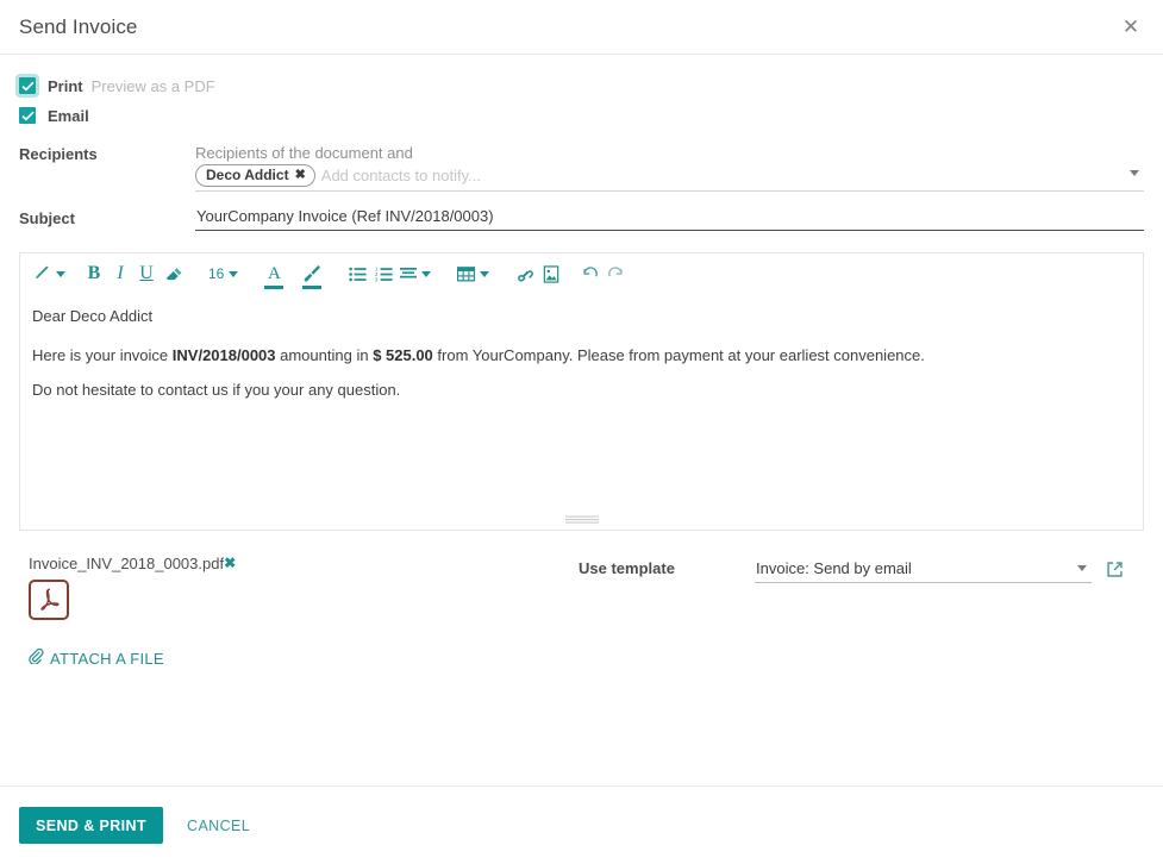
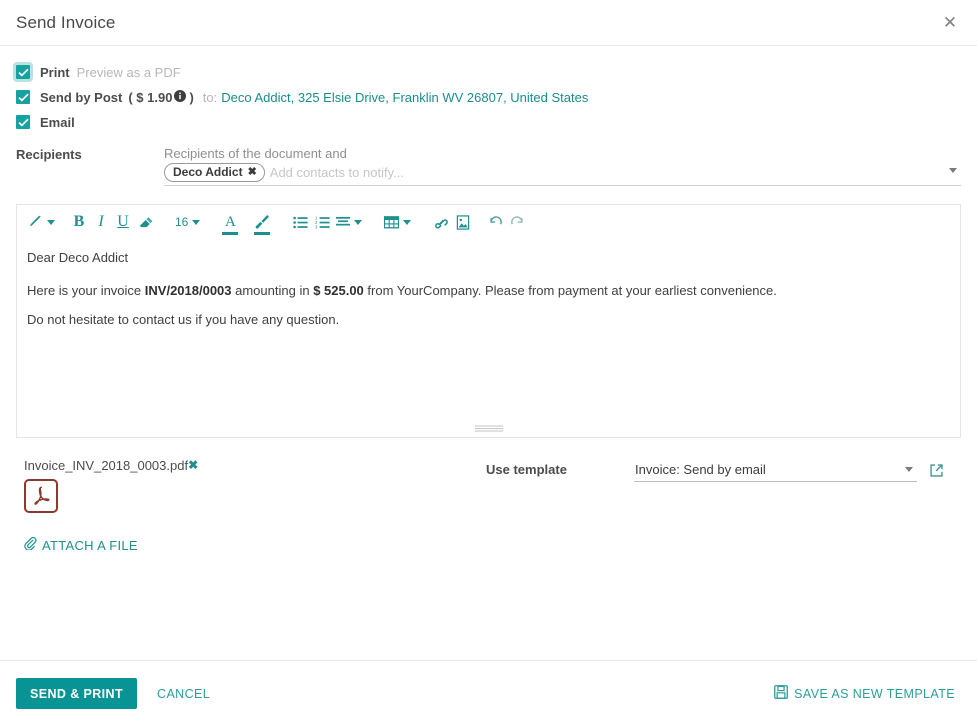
  Send Invoice
  ✕
  Print
  Preview as a PDF
+ Send by Post
+ ( $ 1.90
+ )
+ to:
+ Deco Addict, 325 Elsie Drive, Franklin WV 26807, United States
  Email
  Recipients
  Recipients of the document and
  Deco Addict
  ✖
  Add contacts to notify...
- Subject
- YourCompany Invoice (Ref INV/2018/0003)
  B
  I
  U
  16
  A
  Dear Deco Addict
  Here is your invoice INV/2018/0003 amounting in $ 525.00 from YourCompany. Please from payment at your earliest convenience.
- Do not hesitate to contact us if you your any question.
+ Do not hesitate to contact us if you have any question.
  Invoice_INV_2018_0003.pdf
  ✖
  ATTACH A FILE
  Use template
  Invoice: Send by email
  SEND & PRINT
  CANCEL
+ SAVE AS NEW TEMPLATE
